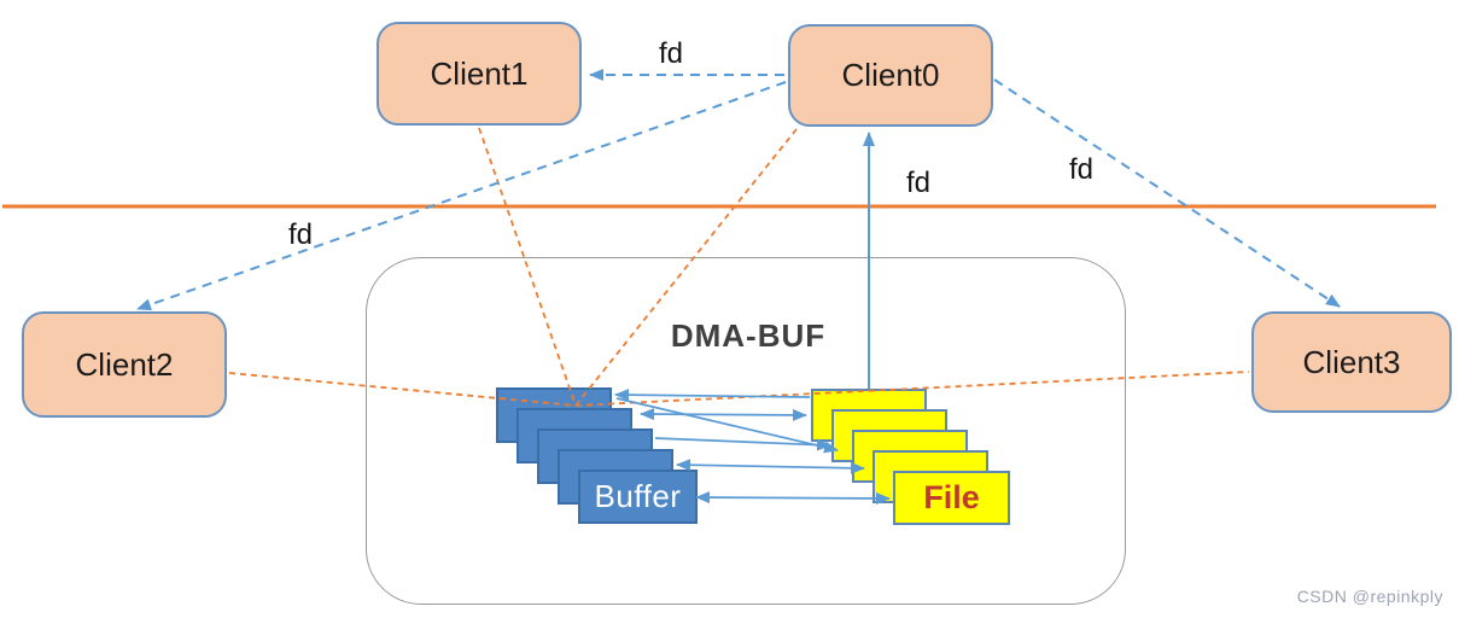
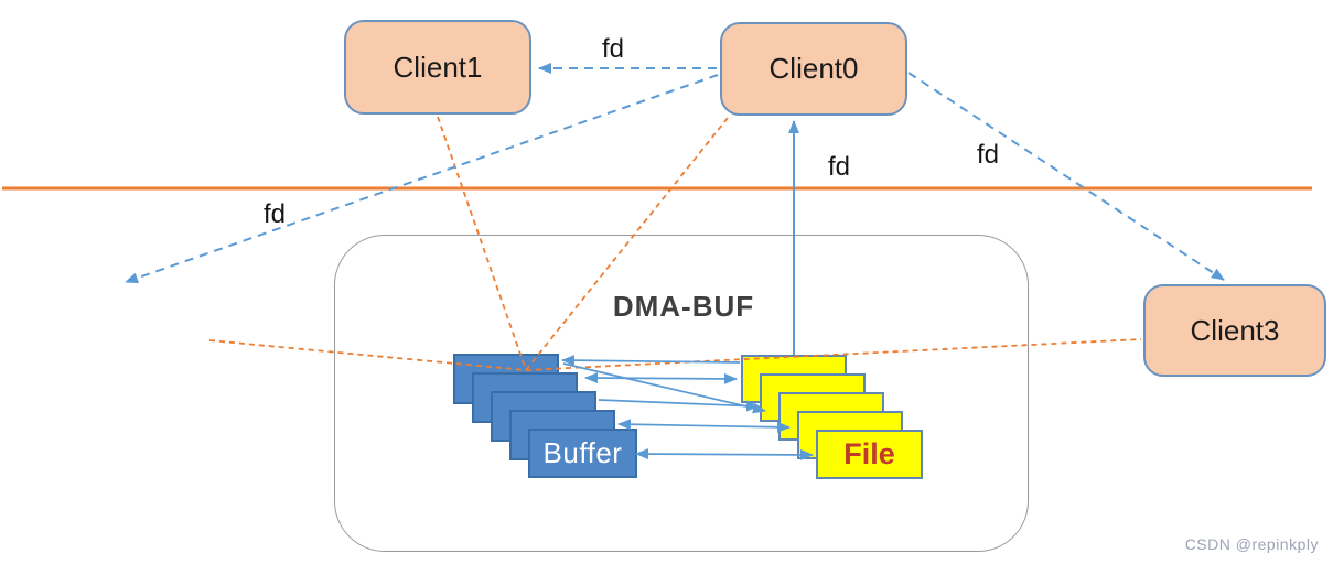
  DMA-BUF
  Buffer
  File
  Client1
  Client0
- Client2
  Client3
  fd
  fd
  fd
  fd
  CSDN @repinkply
